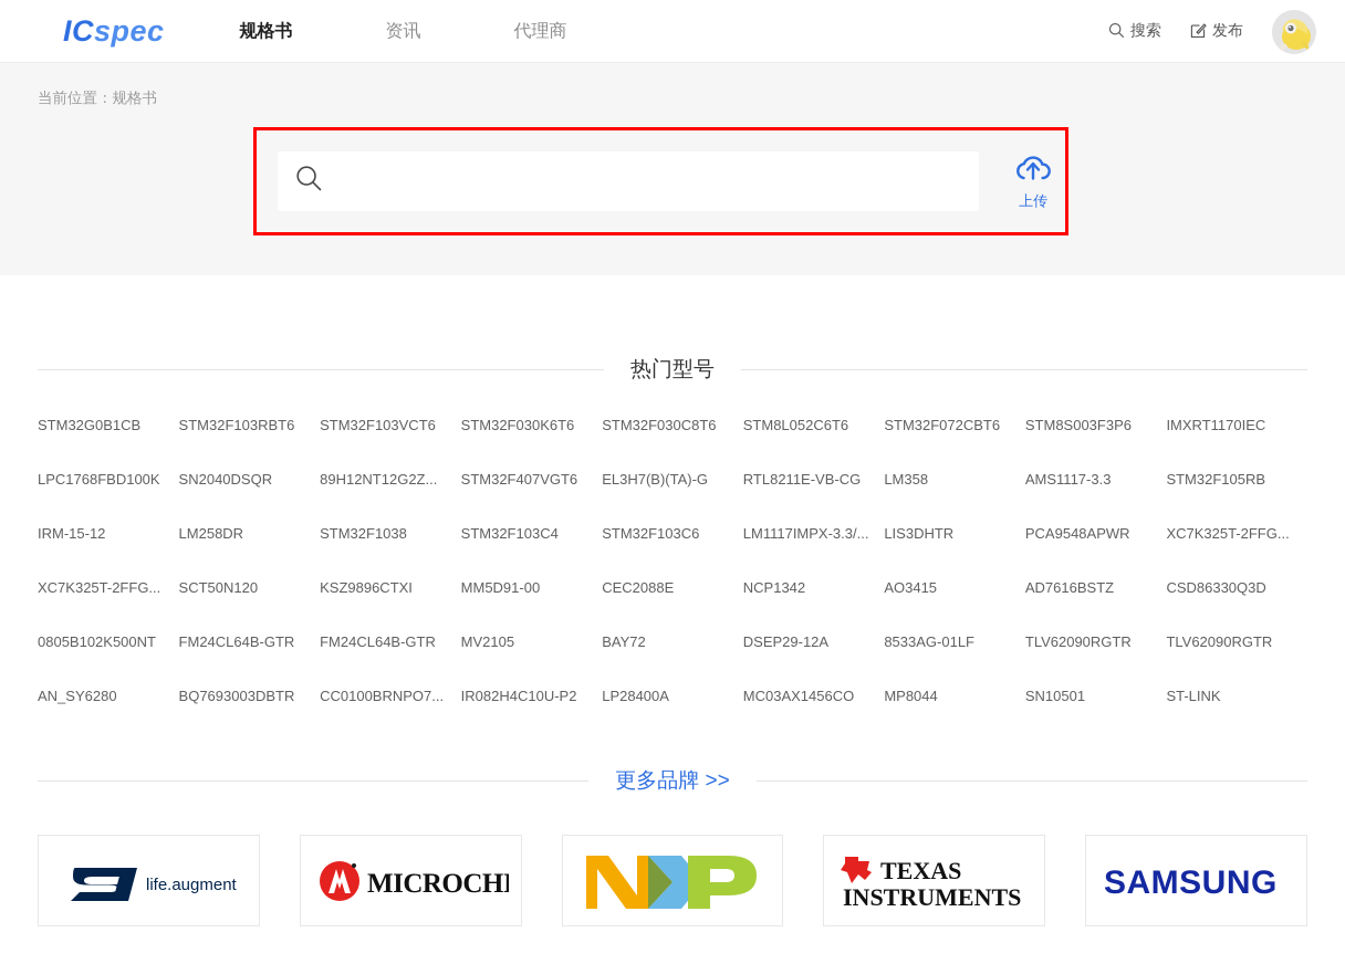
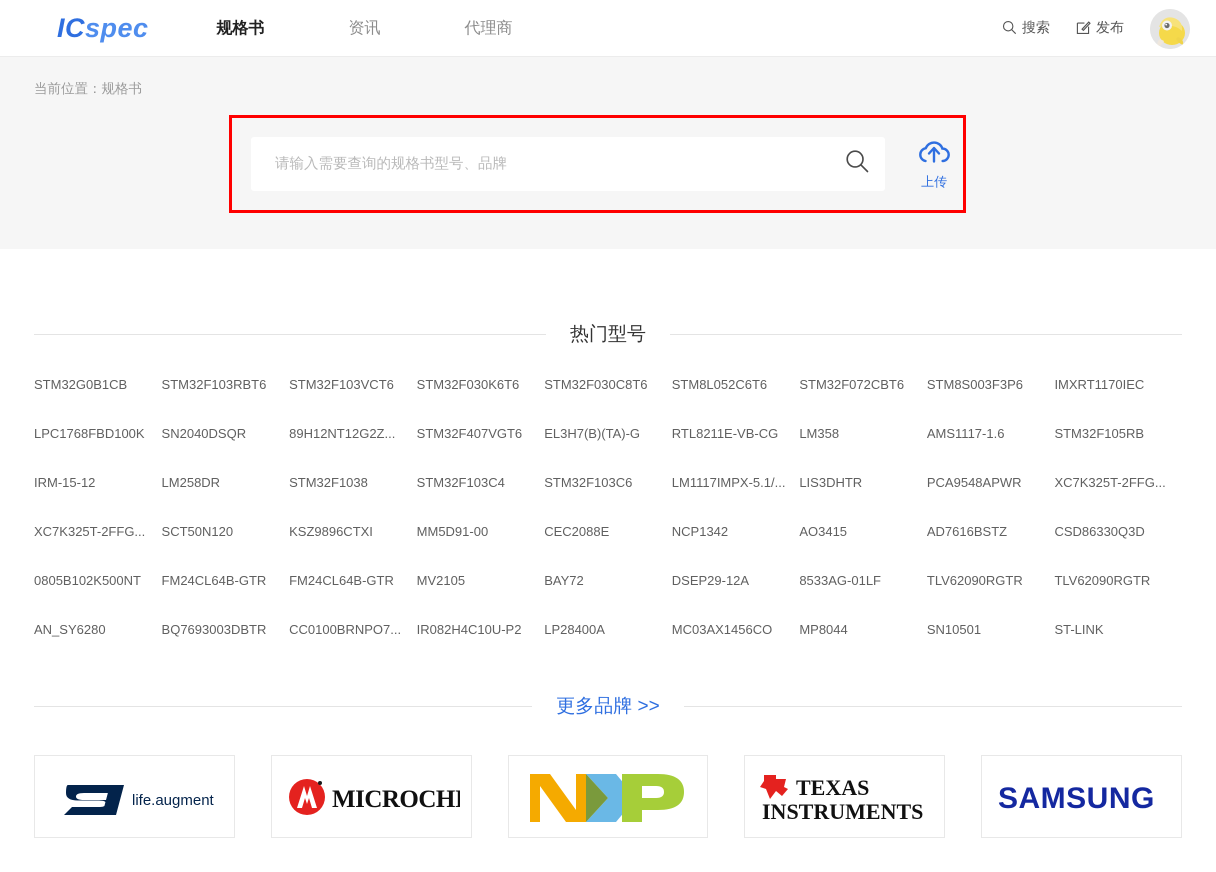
  ICspec
  规格书
  资讯
  代理商
  搜索
  发布
  当前位置：规格书
+ 请输入需要查询的规格书型号、品牌
  上传
  热门型号
  STM32G0B1CB
  STM32F103RBT6
  STM32F103VCT6
  STM32F030K6T6
  STM32F030C8T6
  STM8L052C6T6
  STM32F072CBT6
  STM8S003F3P6
  IMXRT1170IEC
  LPC1768FBD100K
  SN2040DSQR
  89H12NT12G2Z...
  STM32F407VGT6
  EL3H7(B)(TA)-G
  RTL8211E-VB-CG
  LM358
- AMS1117-3.3
+ AMS1117-1.6
  STM32F105RB
  IRM-15-12
  LM258DR
  STM32F1038
  STM32F103C4
  STM32F103C6
- LM1117IMPX-3.3/...
+ LM1117IMPX-5.1/...
  LIS3DHTR
  PCA9548APWR
  XC7K325T-2FFG...
  XC7K325T-2FFG...
  SCT50N120
  KSZ9896CTXI
  MM5D91-00
  CEC2088E
  NCP1342
  AO3415
  AD7616BSTZ
  CSD86330Q3D
  0805B102K500NT
  FM24CL64B-GTR
  FM24CL64B-GTR
  MV2105
  BAY72
  DSEP29-12A
  8533AG-01LF
  TLV62090RGTR
  TLV62090RGTR
  AN_SY6280
  BQ7693003DBTR
  CC0100BRNPO7...
  IR082H4C10U-P2
  LP28400A
  MC03AX1456CO
  MP8044
  SN10501
  ST-LINK
  更多品牌 >>
  life.augment
  MICROCHI
  TEXAS
  INSTRUMENTS
  SAMSUNG
